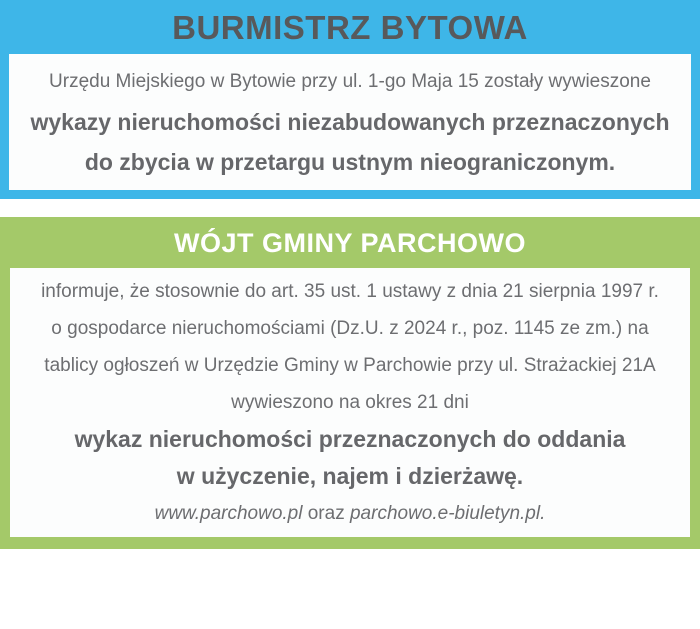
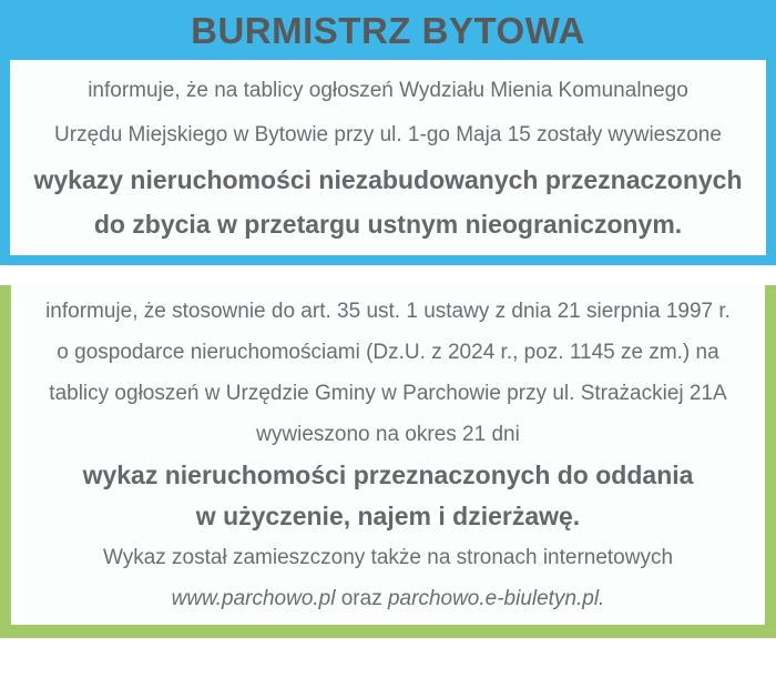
  BURMISTRZ BYTOWA
+ informuje, że na tablicy ogłoszeń Wydziału Mienia Komunalnego
  Urzędu Miejskiego w Bytowie przy ul. 1-go Maja 15 zostały wywieszone
  wykazy nieruchomości niezabudowanych przeznaczonych
  do zbycia w przetargu ustnym nieograniczonym.
- WÓJT GMINY PARCHOWO
  informuje, że stosownie do art. 35 ust. 1 ustawy z dnia 21 sierpnia 1997 r.
  o gospodarce nieruchomościami (Dz.U. z 2024 r., poz. 1145 ze zm.) na
  tablicy ogłoszeń w Urzędzie Gminy w Parchowie przy ul. Strażackiej 21A
  wywieszono na okres 21 dni
  wykaz nieruchomości przeznaczonych do oddania
  w użyczenie, najem i dzierżawę.
+ Wykaz został zamieszczony także na stronach internetowych
  www.parchowo.pl oraz parchowo.e-biuletyn.pl.
